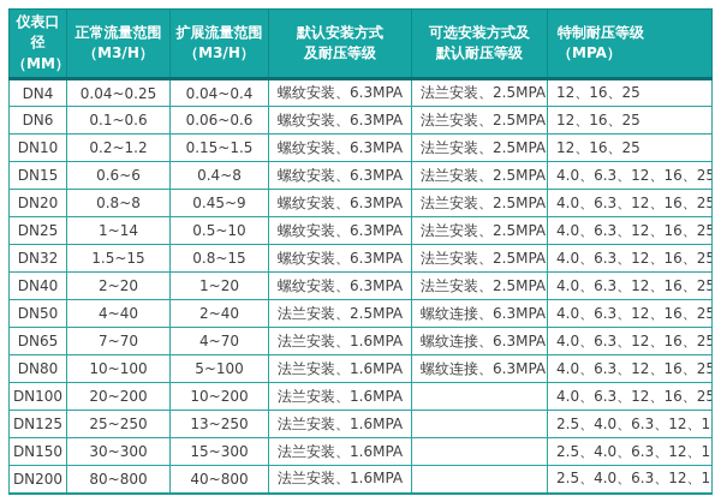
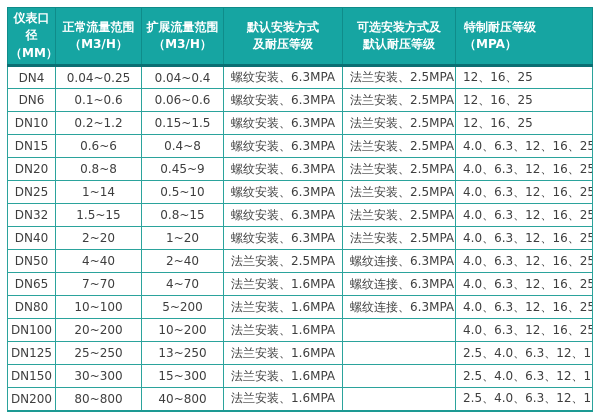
  仪表口径 （MM）	正常流量范围 （M3/H）	扩展流量范围 （M3/H）	默认安装方式 及耐压等级	可选安装方式及 默认耐压等级	特制耐压等级 （MPA）
  DN4	0.04~0.25	0.04~0.4	螺纹安装、6.3MPA	法兰安装、2.5MPA	12、16、25
  DN6	0.1~0.6	0.06~0.6	螺纹安装、6.3MPA	法兰安装、2.5MPA	12、16、25
  DN10	0.2~1.2	0.15~1.5	螺纹安装、6.3MPA	法兰安装、2.5MPA	12、16、25
  DN15	0.6~6	0.4~8	螺纹安装、6.3MPA	法兰安装、2.5MPA	4.0、6.3、12、16、25
  DN20	0.8~8	0.45~9	螺纹安装、6.3MPA	法兰安装、2.5MPA	4.0、6.3、12、16、25
  DN25	1~14	0.5~10	螺纹安装、6.3MPA	法兰安装、2.5MPA	4.0、6.3、12、16、25
  DN32	1.5~15	0.8~15	螺纹安装、6.3MPA	法兰安装、2.5MPA	4.0、6.3、12、16、25
  DN40	2~20	1~20	螺纹安装、6.3MPA	法兰安装、2.5MPA	4.0、6.3、12、16、25
  DN50	4~40	2~40	法兰安装、2.5MPA	螺纹连接、6.3MPA	4.0、6.3、12、16、25
  DN65	7~70	4~70	法兰安装、1.6MPA	螺纹连接、6.3MPA	4.0、6.3、12、16、25
- DN80	10~100	5~100	法兰安装、1.6MPA	螺纹连接、6.3MPA	4.0、6.3、12、16、25
+ DN80	10~100	5~200	法兰安装、1.6MPA	螺纹连接、6.3MPA	4.0、6.3、12、16、25
  DN100	20~200	10~200	法兰安装、1.6MPA		4.0、6.3、12、16、25
  DN125	25~250	13~250	法兰安装、1.6MPA		2.5、4.0、6.3、12、1
  DN150	30~300	15~300	法兰安装、1.6MPA		2.5、4.0、6.3、12、1
  DN200	80~800	40~800	法兰安装、1.6MPA		2.5、4.0、6.3、12、1
